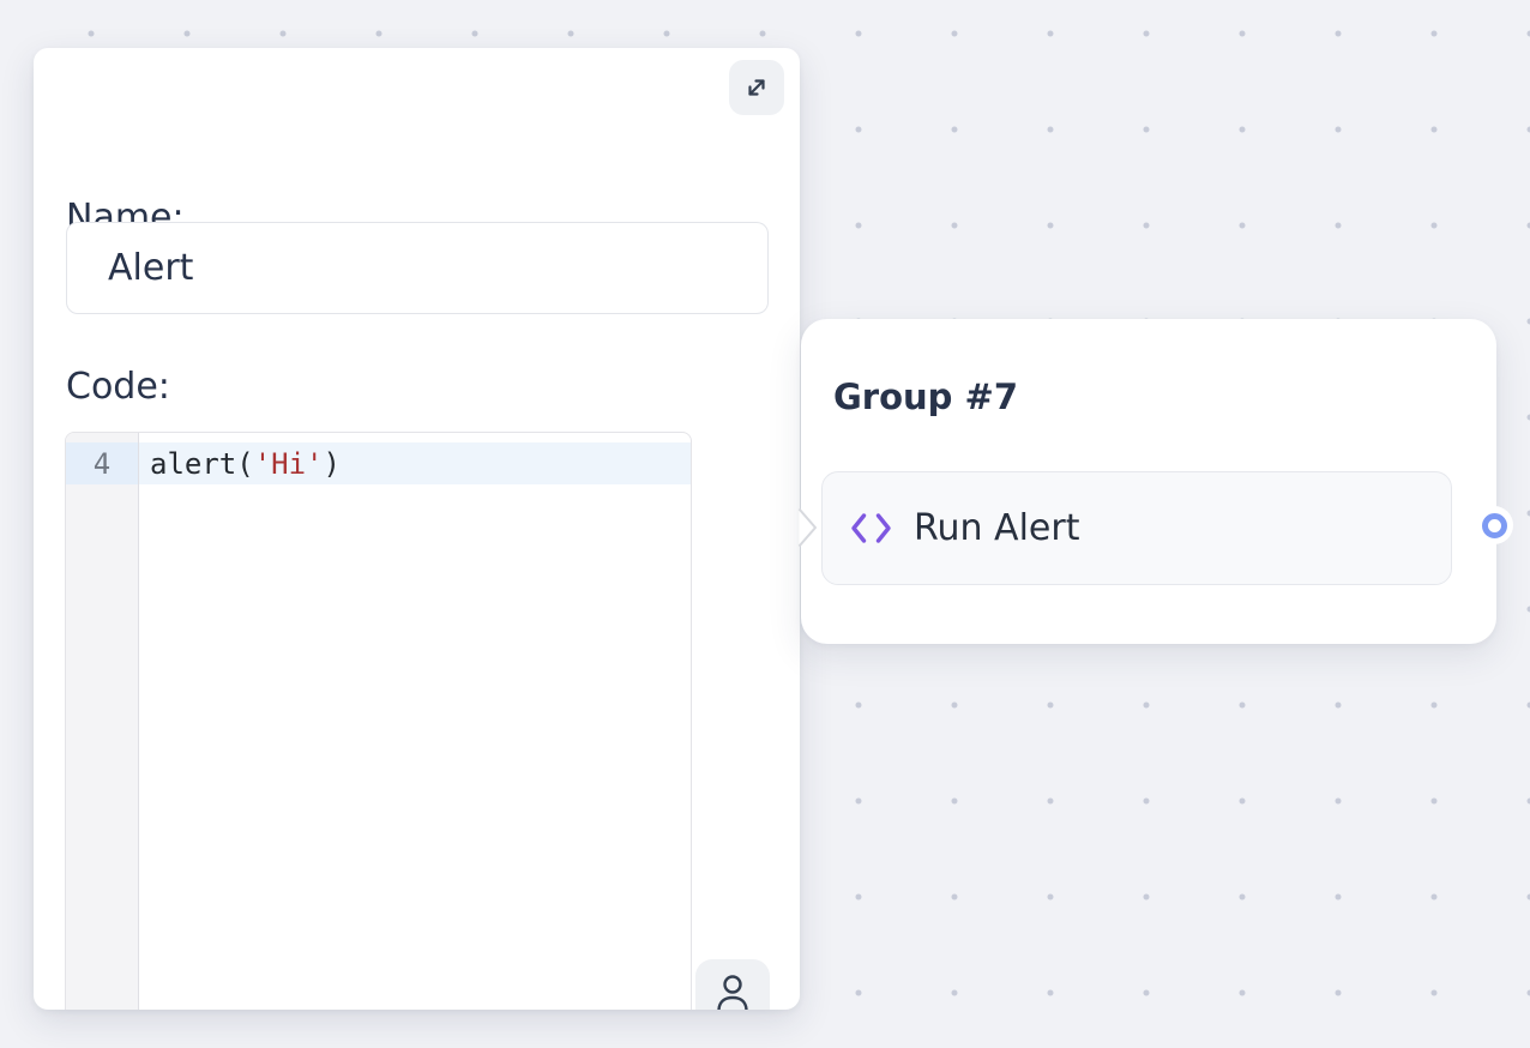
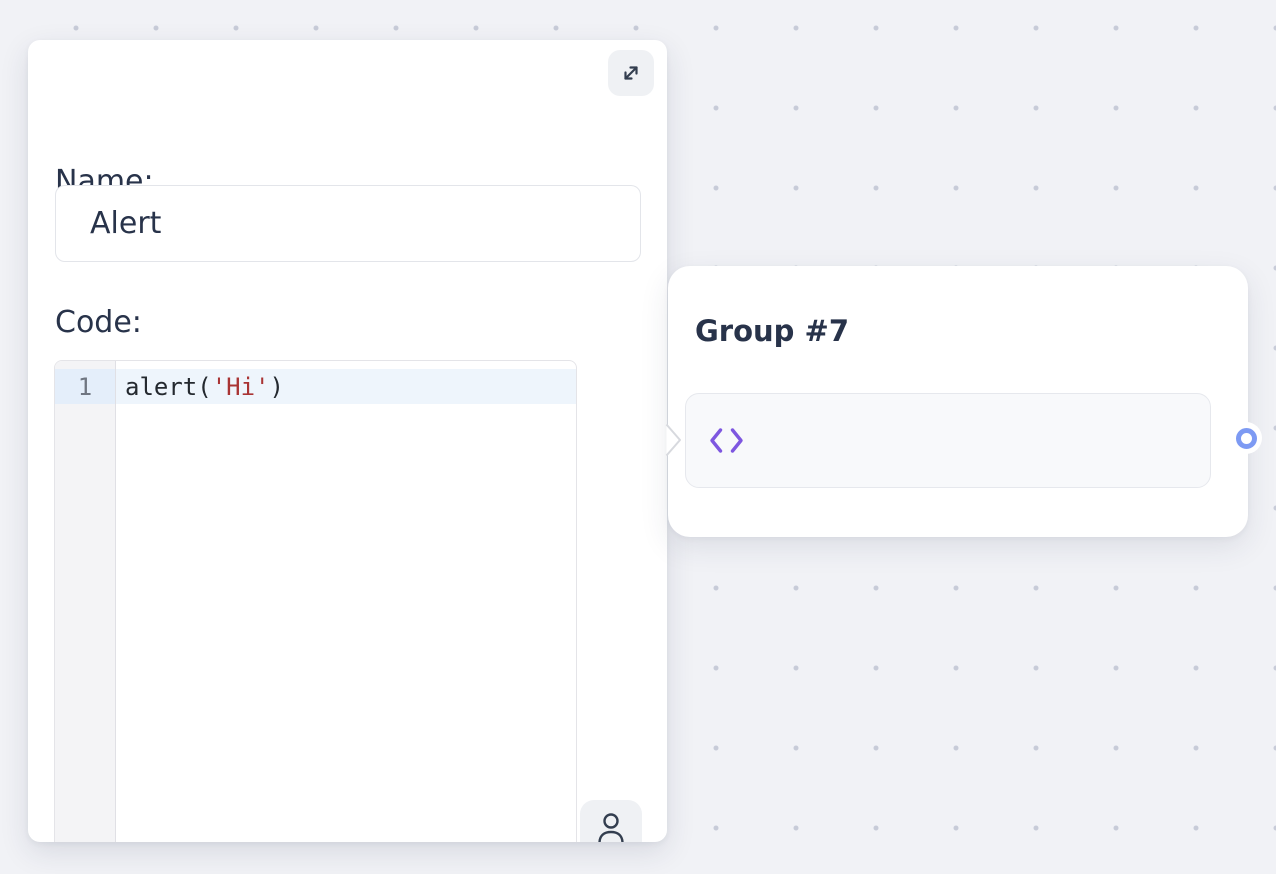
  Name:
  Alert
  Code:
- 4
+ 1
  alert(
  'Hi'
  )
  Group #7
- Run Alert
